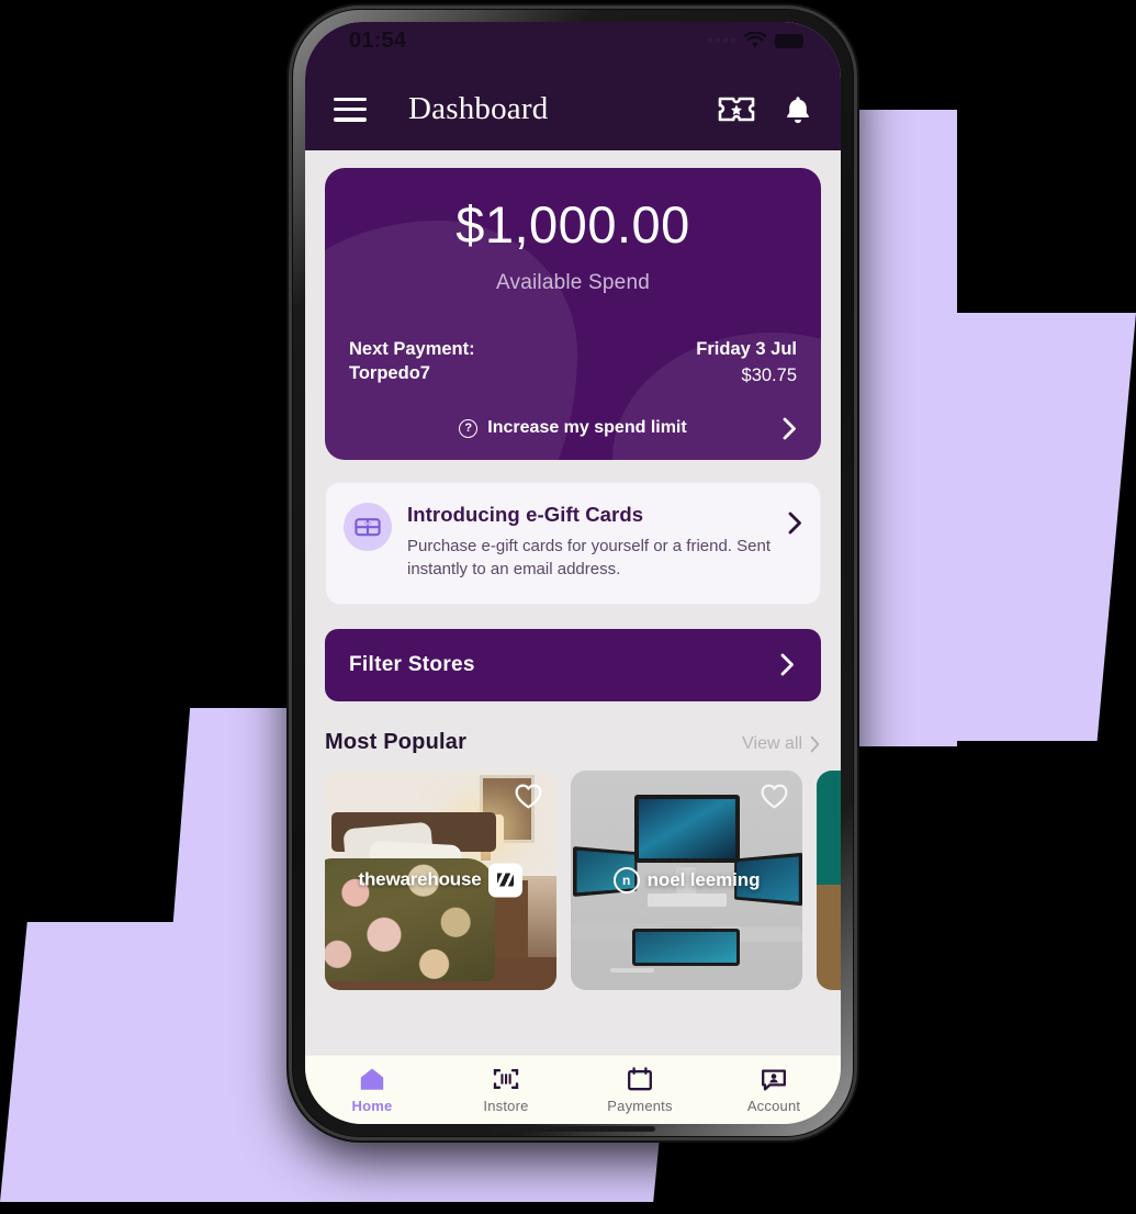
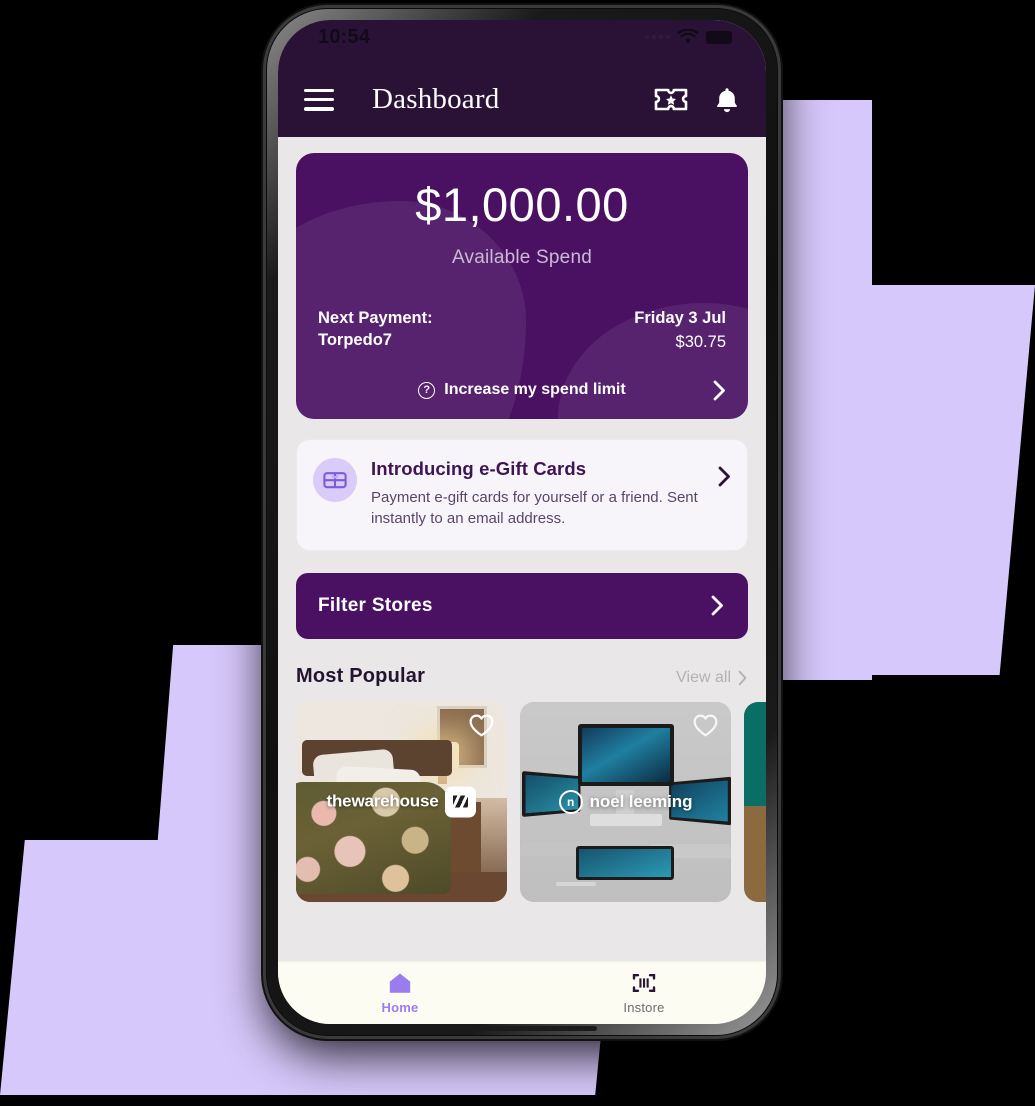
- 01:54
+ 10:54
  Dashboard
  $1,000.00
  Available Spend
  Next Payment:
  Torpedo7
  Friday 3 Jul
  $30.75
  ?
  Increase my spend limit
  Introducing e-Gift Cards
- Purchase e-gift cards for yourself or a friend. Sent instantly to an email address.
+ Payment e-gift cards for yourself or a friend. Sent instantly to an email address.
  Filter Stores
  Most Popular
  View all
  thewarehouse
  n
  noel leeming
  Home
  Instore
- Payments
- Account
